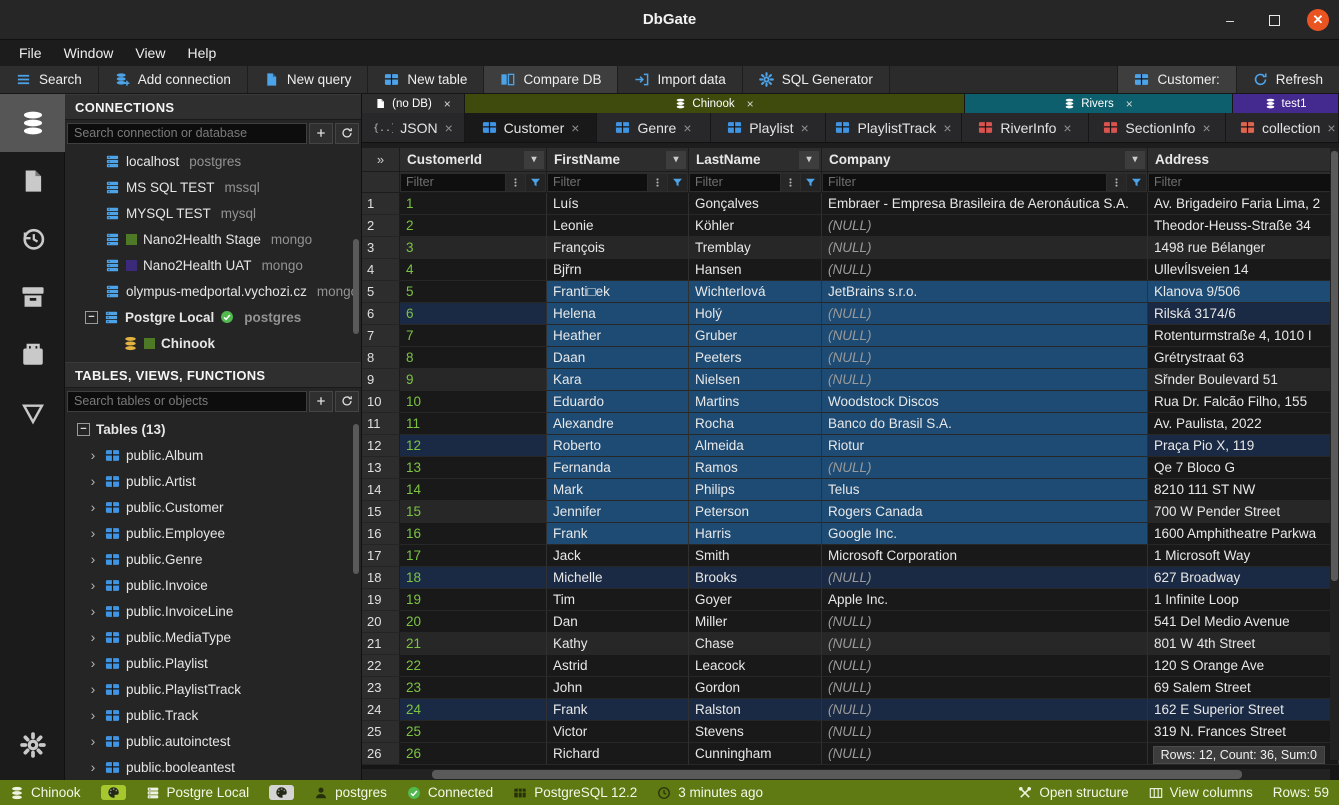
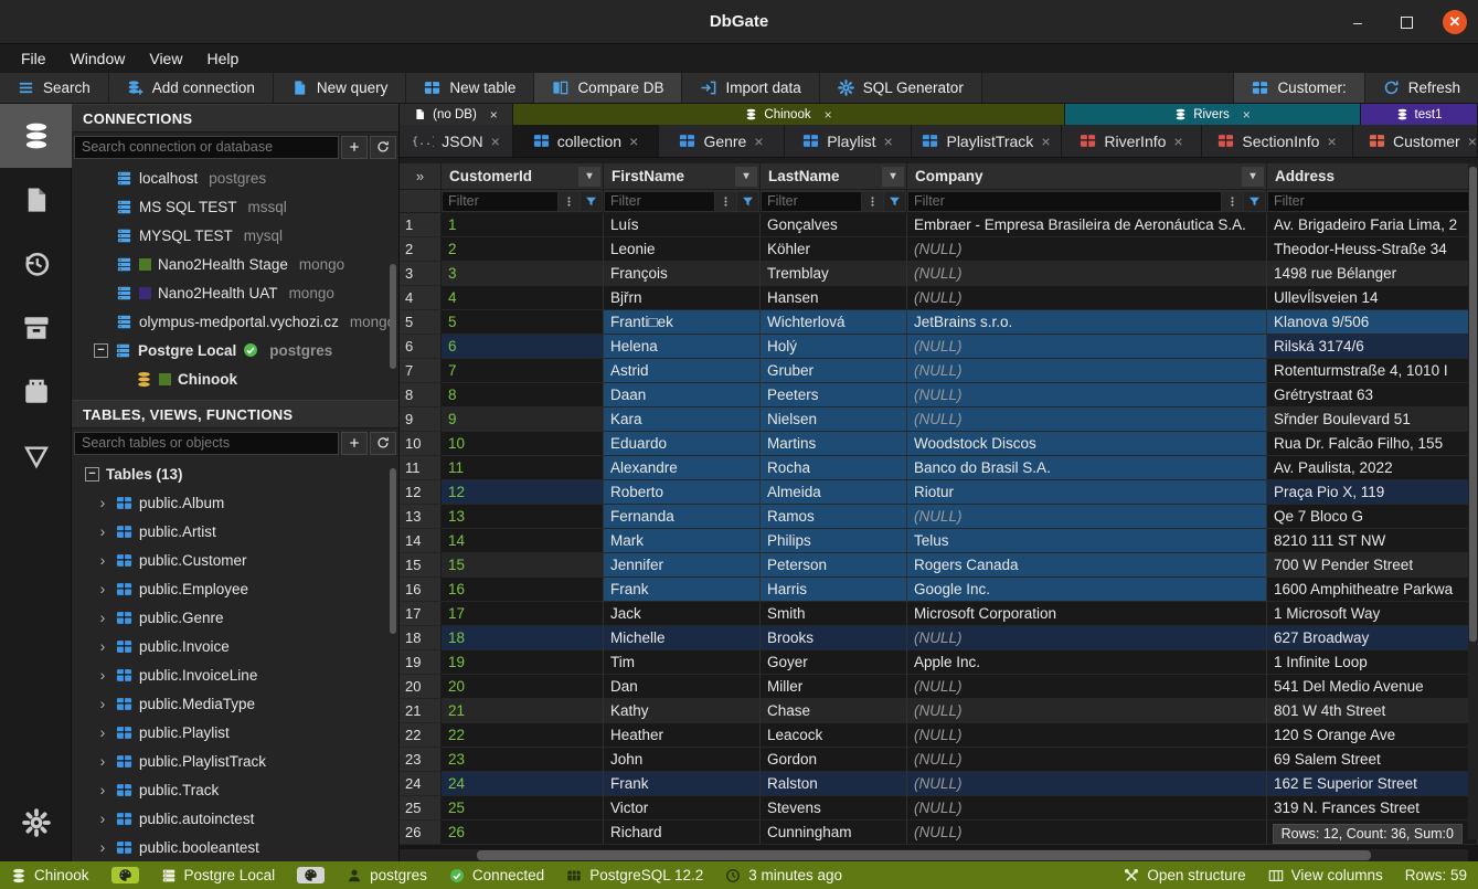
  DbGate
  –
  ✕
  File
  Window
  View
  Help
  Search
  Add connection
  New query
  New table
  Compare DB
  Import data
  SQL Generator
  Customer:
  Refresh
  CONNECTIONS
  Search connection or database
  localhost
  postgres
  MS SQL TEST
  mssql
  MYSQL TEST
  mysql
  Nano2Health Stage
  mongo
  Nano2Health UAT
  mongo
  olympus-medportal.vychozi.cz
  mong
  −
  Postgre Local
  postgres
  Chinook
  TABLES, VIEWS, FUNCTIONS
  Search tables or objects
  −
  Tables (13)
  ›
  public.Album
  ›
  public.Artist
  ›
  public.Customer
  ›
  public.Employee
  ›
  public.Genre
  ›
  public.Invoice
  ›
  public.InvoiceLine
  ›
  public.MediaType
  ›
  public.Playlist
  ›
  public.PlaylistTrack
  ›
  public.Track
  ›
  public.autoinctest
  ›
  public.booleantest
  (no DB)
  ×
  Chinook
  ×
  Rivers
  ×
  test1
  {..
  JSON
  ×
- Customer
+ collection
  ×
  Genre
  ×
  Playlist
  ×
  PlaylistTrack
  ×
  RiverInfo
  ×
  SectionInfo
  ×
- collection
+ Customer
  ×
  »
  CustomerId
  ▾
  FirstName
  ▾
  LastName
  ▾
  Company
  ▾
  Address
  Filter
  Filter
  Filter
  Filter
  Filter
  1
  1
  Luís
  Gonçalves
  Embraer - Empresa Brasileira de Aeronáutica S.A.
  Av. Brigadeiro Faria Lima, 2
  2
  2
  Leonie
  Köhler
  (NULL)
  Theodor-Heuss-Straße 34
  3
  3
  François
  Tremblay
  (NULL)
  1498 rue Bélanger
  4
  4
  Bjřrn
  Hansen
  (NULL)
  UllevÍlsveien 14
  5
  5
  Franti□ek
  Wichterlová
  JetBrains s.r.o.
  Klanova 9/506
  6
  6
  Helena
  Holý
  (NULL)
  Rilská 3174/6
  7
  7
- Heather
+ Astrid
  Gruber
  (NULL)
  Rotenturmstraße 4, 1010 I
  8
  8
  Daan
  Peeters
  (NULL)
  Grétrystraat 63
  9
  9
  Kara
  Nielsen
  (NULL)
  Sřnder Boulevard 51
  10
  10
  Eduardo
  Martins
  Woodstock Discos
  Rua Dr. Falcão Filho, 155
  11
  11
  Alexandre
  Rocha
  Banco do Brasil S.A.
  Av. Paulista, 2022
  12
  12
  Roberto
  Almeida
  Riotur
  Praça Pio X, 119
  13
  13
  Fernanda
  Ramos
  (NULL)
  Qe 7 Bloco G
  14
  14
  Mark
  Philips
  Telus
  8210 111 ST NW
  15
  15
  Jennifer
  Peterson
  Rogers Canada
  700 W Pender Street
  16
  16
  Frank
  Harris
  Google Inc.
  1600 Amphitheatre Parkwa
  17
  17
  Jack
  Smith
  Microsoft Corporation
  1 Microsoft Way
  18
  18
  Michelle
  Brooks
  (NULL)
  627 Broadway
  19
  19
  Tim
  Goyer
  Apple Inc.
  1 Infinite Loop
  20
  20
  Dan
  Miller
  (NULL)
  541 Del Medio Avenue
  21
  21
  Kathy
  Chase
  (NULL)
  801 W 4th Street
  22
  22
- Astrid
+ Heather
  Leacock
  (NULL)
  120 S Orange Ave
  23
  23
  John
  Gordon
  (NULL)
  69 Salem Street
  24
  24
  Frank
  Ralston
  (NULL)
  162 E Superior Street
  25
  25
  Victor
  Stevens
  (NULL)
  319 N. Frances Street
  26
  26
  Richard
  Cunningham
  (NULL)
  Rows: 12, Count: 36, Sum:0
  Chinook
  Postgre Local
  postgres
  Connected
  PostgreSQL 12.2
  3 minutes ago
  Open structure
  View columns
  Rows: 59
